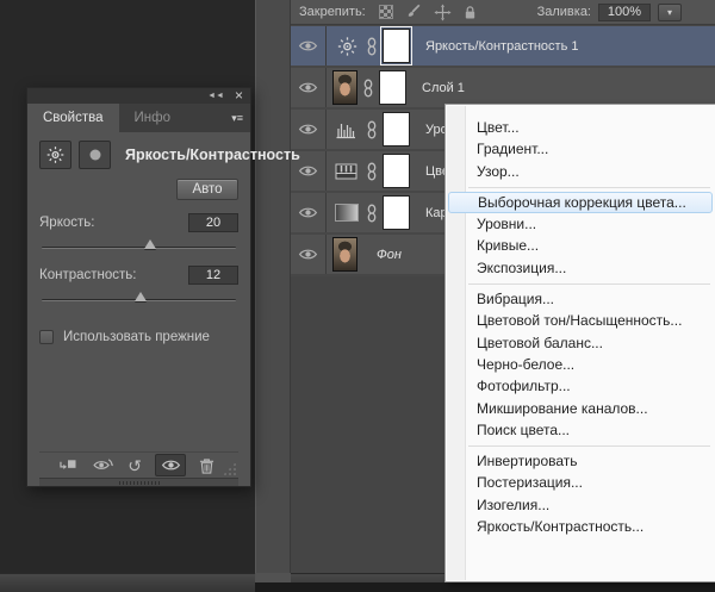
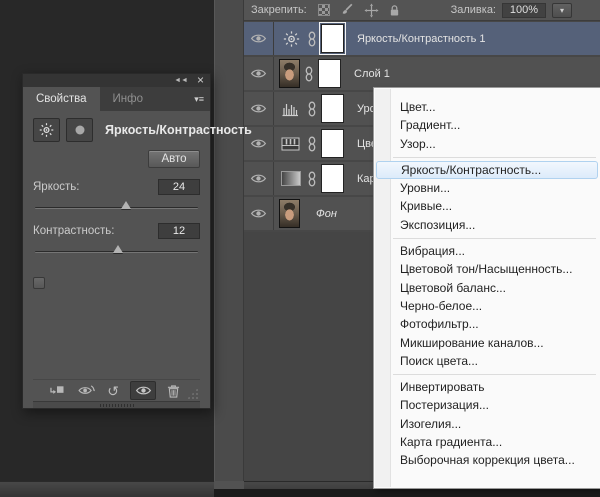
  Закрепить:
  Заливка:
  100%
  ▾
  Яркость/Контрастность 1
  Слой 1
  Фон
  ×
  Свойства
  Инфо
  ▾≡
  Яркость/Контрастность
  Авто
  Яркость:
- 20
+ 24
  Контрастность:
  12
- Использовать прежние
  ↺
  Цвет...
  Градиент...
  Узор...
- Выборочная коррекция цвета...
+ Яркость/Контрастность...
  Уровни...
  Кривые...
  Экспозиция...
  Вибрация...
  Цветовой тон/Насыщенность...
  Цветовой баланс...
  Черно-белое...
  Фотофильтр...
  Микширование каналов...
  Поиск цвета...
  Инвертировать
  Постеризация...
  Изогелия...
+ Карта градиента...
- Яркость/Контрастность...
+ Выборочная коррекция цвета...
